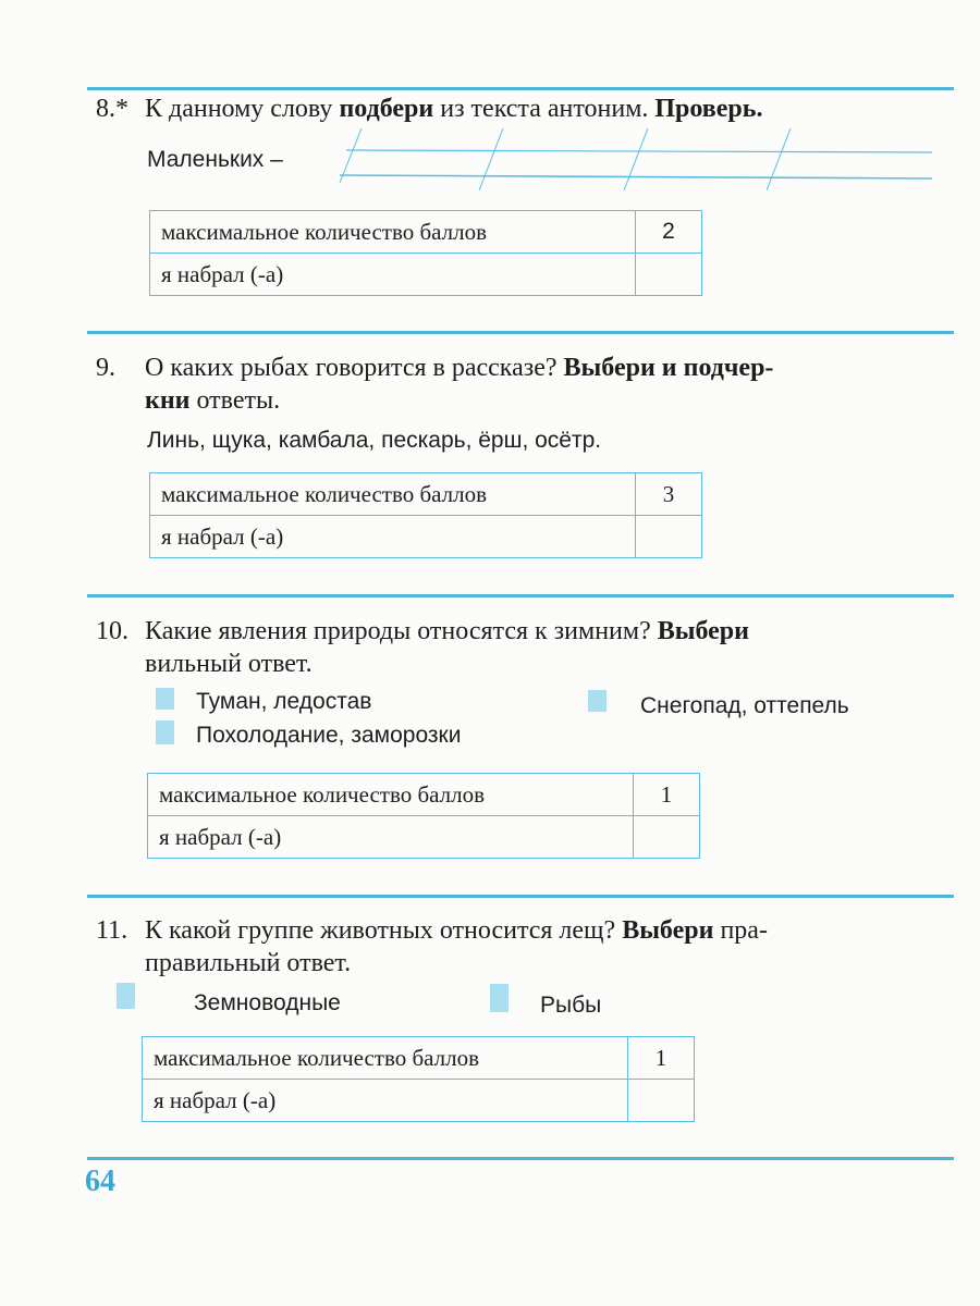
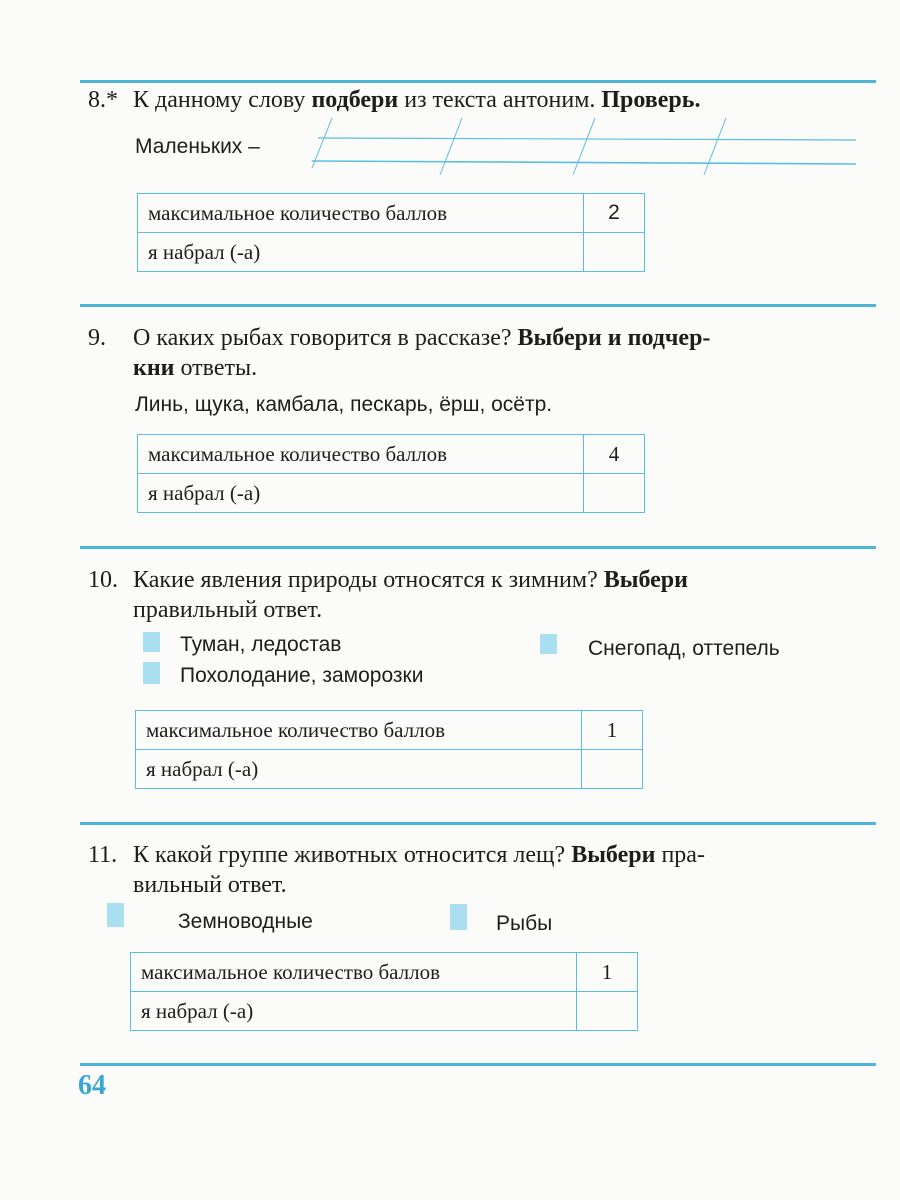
  8.*
  К данному слову подбери из текста антоним. Проверь.
  Маленьких –
  максимальное количество баллов	2
  я набрал (-а)
  9.
  О каких рыбах говорится в рассказе? Выбери и подчер-
  кни ответы.
  Линь, щука, камбала, пескарь, ёрш, осётр.
- максимальное количество баллов	3
+ максимальное количество баллов	4
  я набрал (-а)
  10.
  Какие явления природы относятся к зимним? Выбери
- вильный ответ.
+ правильный ответ.
  Туман, ледостав
  Снегопад, оттепель
  Похолодание, заморозки
  максимальное количество баллов	1
  я набрал (-а)
  11.
  К какой группе животных относится лещ? Выбери пра-
- правильный ответ.
+ вильный ответ.
  Земноводные
  Рыбы
  максимальное количество баллов	1
  я набрал (-а)
  64
